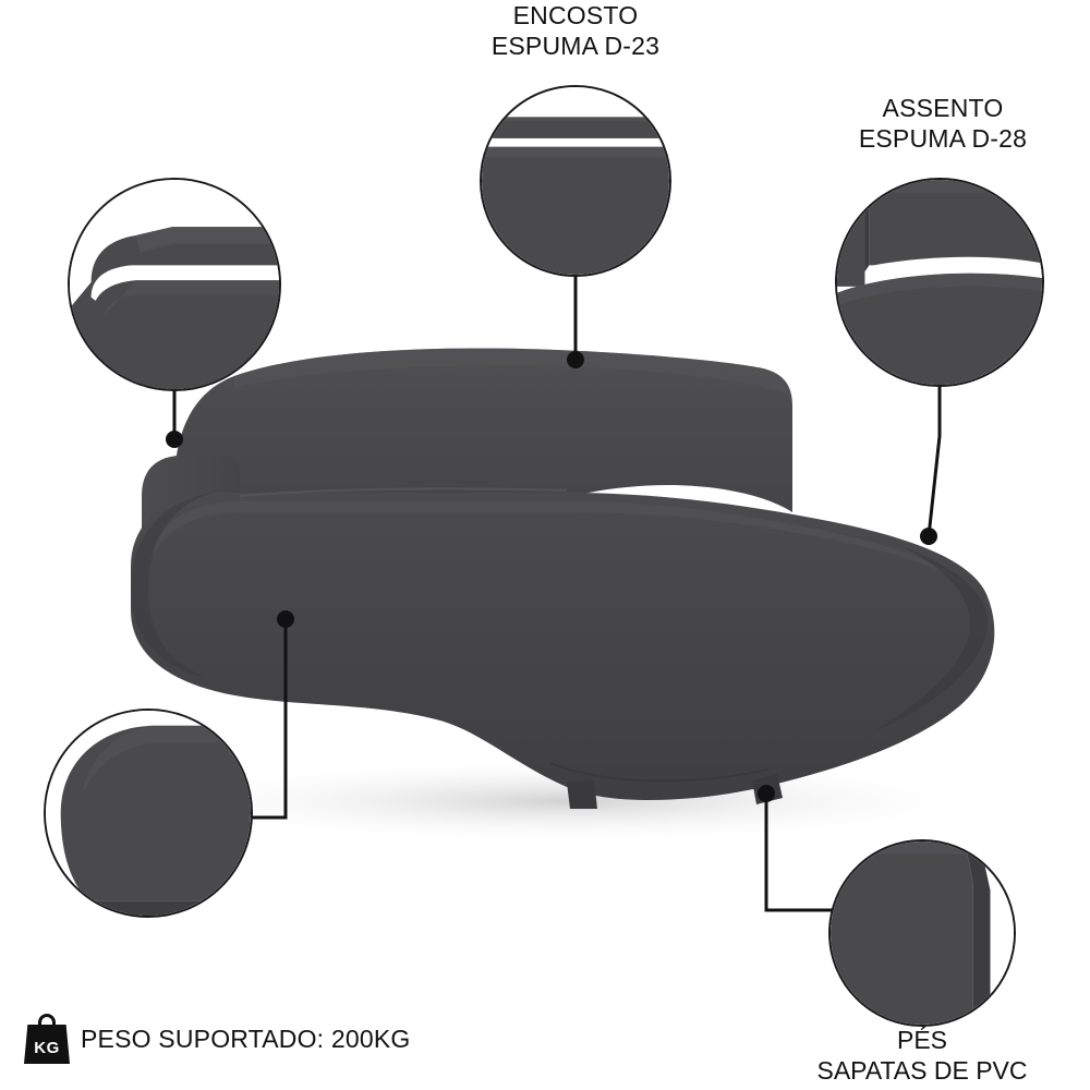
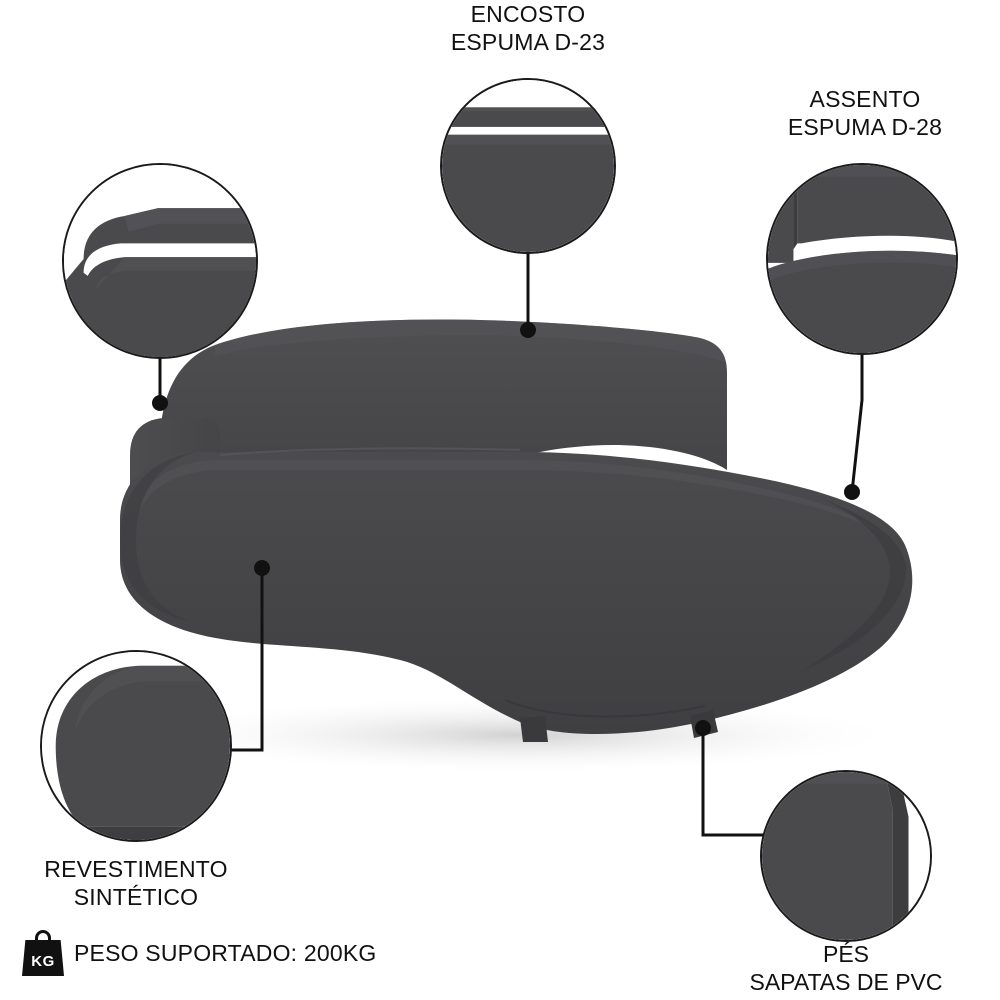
  ENCOSTO
  ESPUMA D-23
  ASSENTO
  ESPUMA D-28
+ REVESTIMENTO
+ SINTÉTICO
  PÉS
  SAPATAS DE PVC
  KG
  PESO SUPORTADO: 200KG
